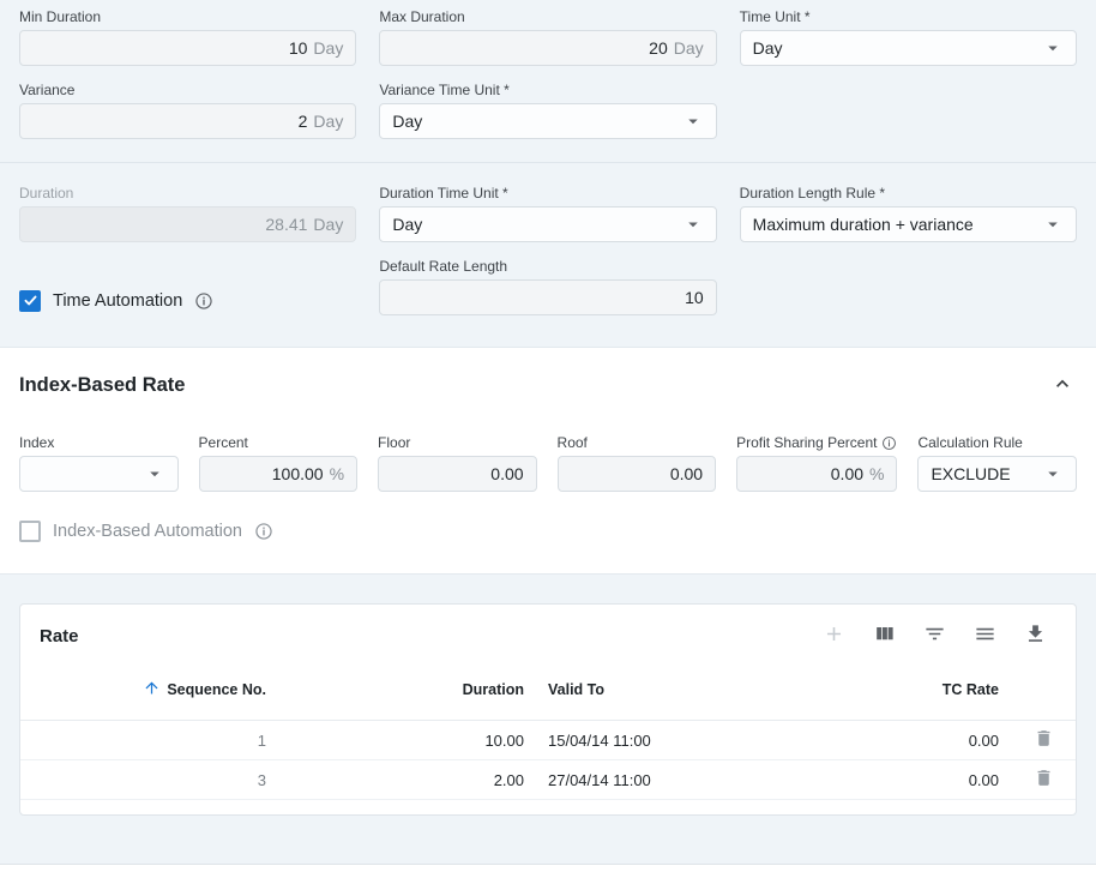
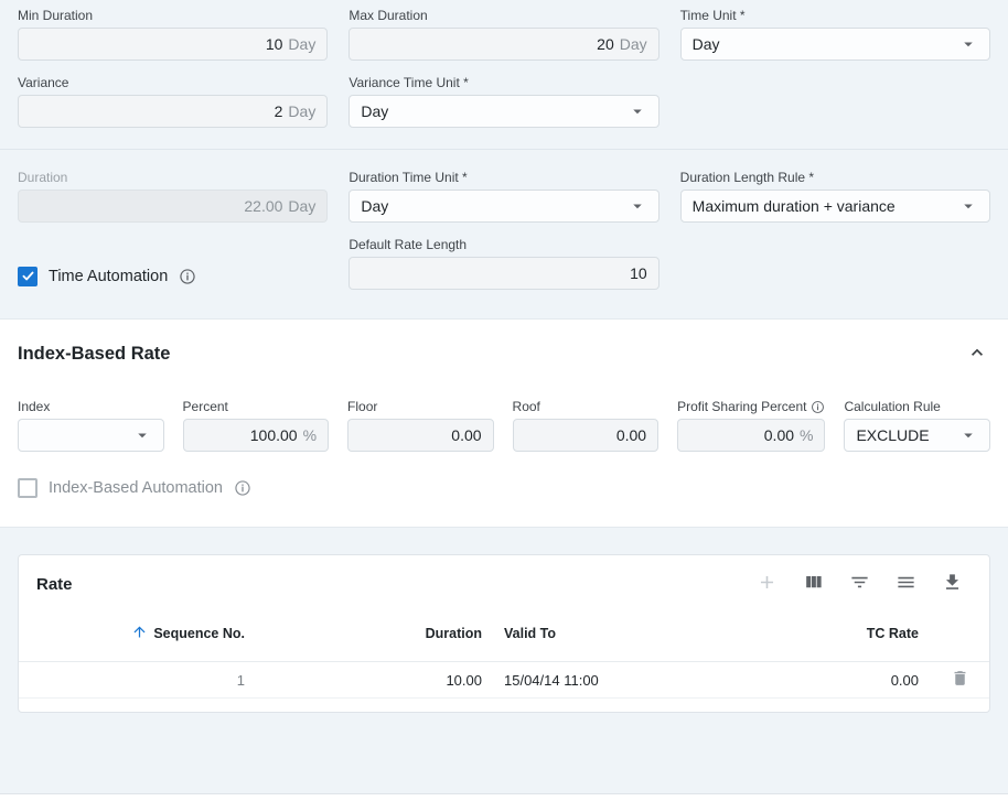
  Min Duration
  10
  Day
  Max Duration
  20
  Day
  Time Unit *
  Day
  Variance
  2
  Day
  Variance Time Unit *
  Day
  Duration
- 28.41
+ 22.00
  Day
  Duration Time Unit *
  Day
  Duration Length Rule *
  Maximum duration + variance
  Time Automation
  Default Rate Length
  10
  Index-Based Rate
  Index
  Percent
  100.00
  %
  Floor
  0.00
  Roof
  0.00
  Profit Sharing Percent
  0.00
  %
  Calculation Rule
  EXCLUDE
  Index-Based Automation
  Rate
  Sequence No.	Duration	Valid To	TC Rate
  1	10.00	15/04/14 11:00	0.00
- 3	2.00	27/04/14 11:00	0.00
